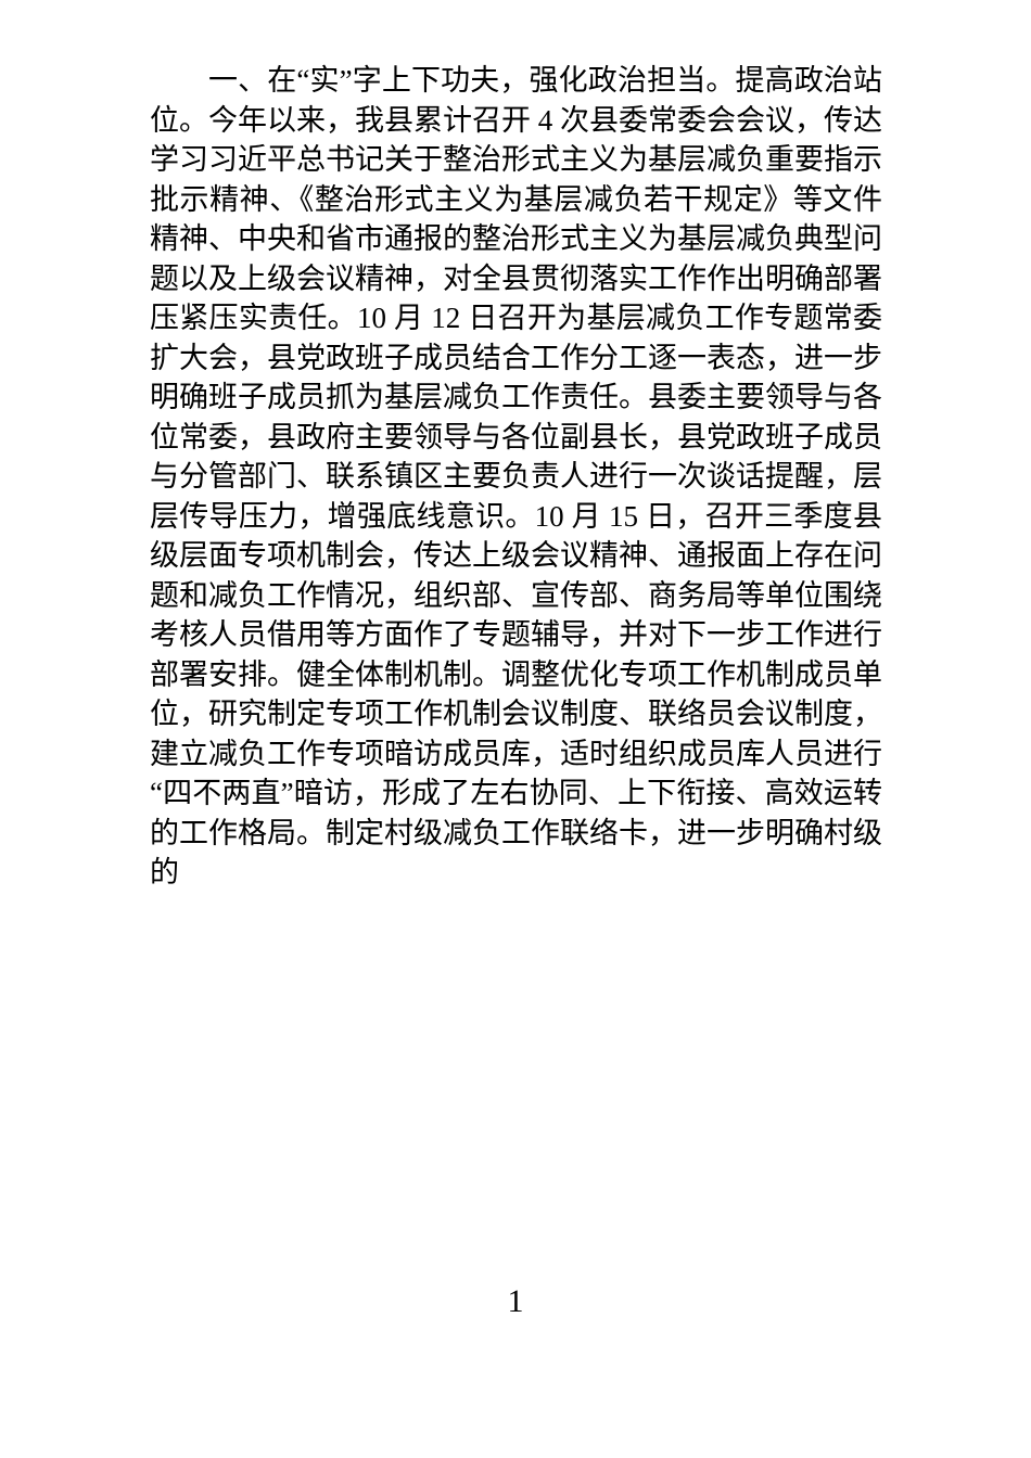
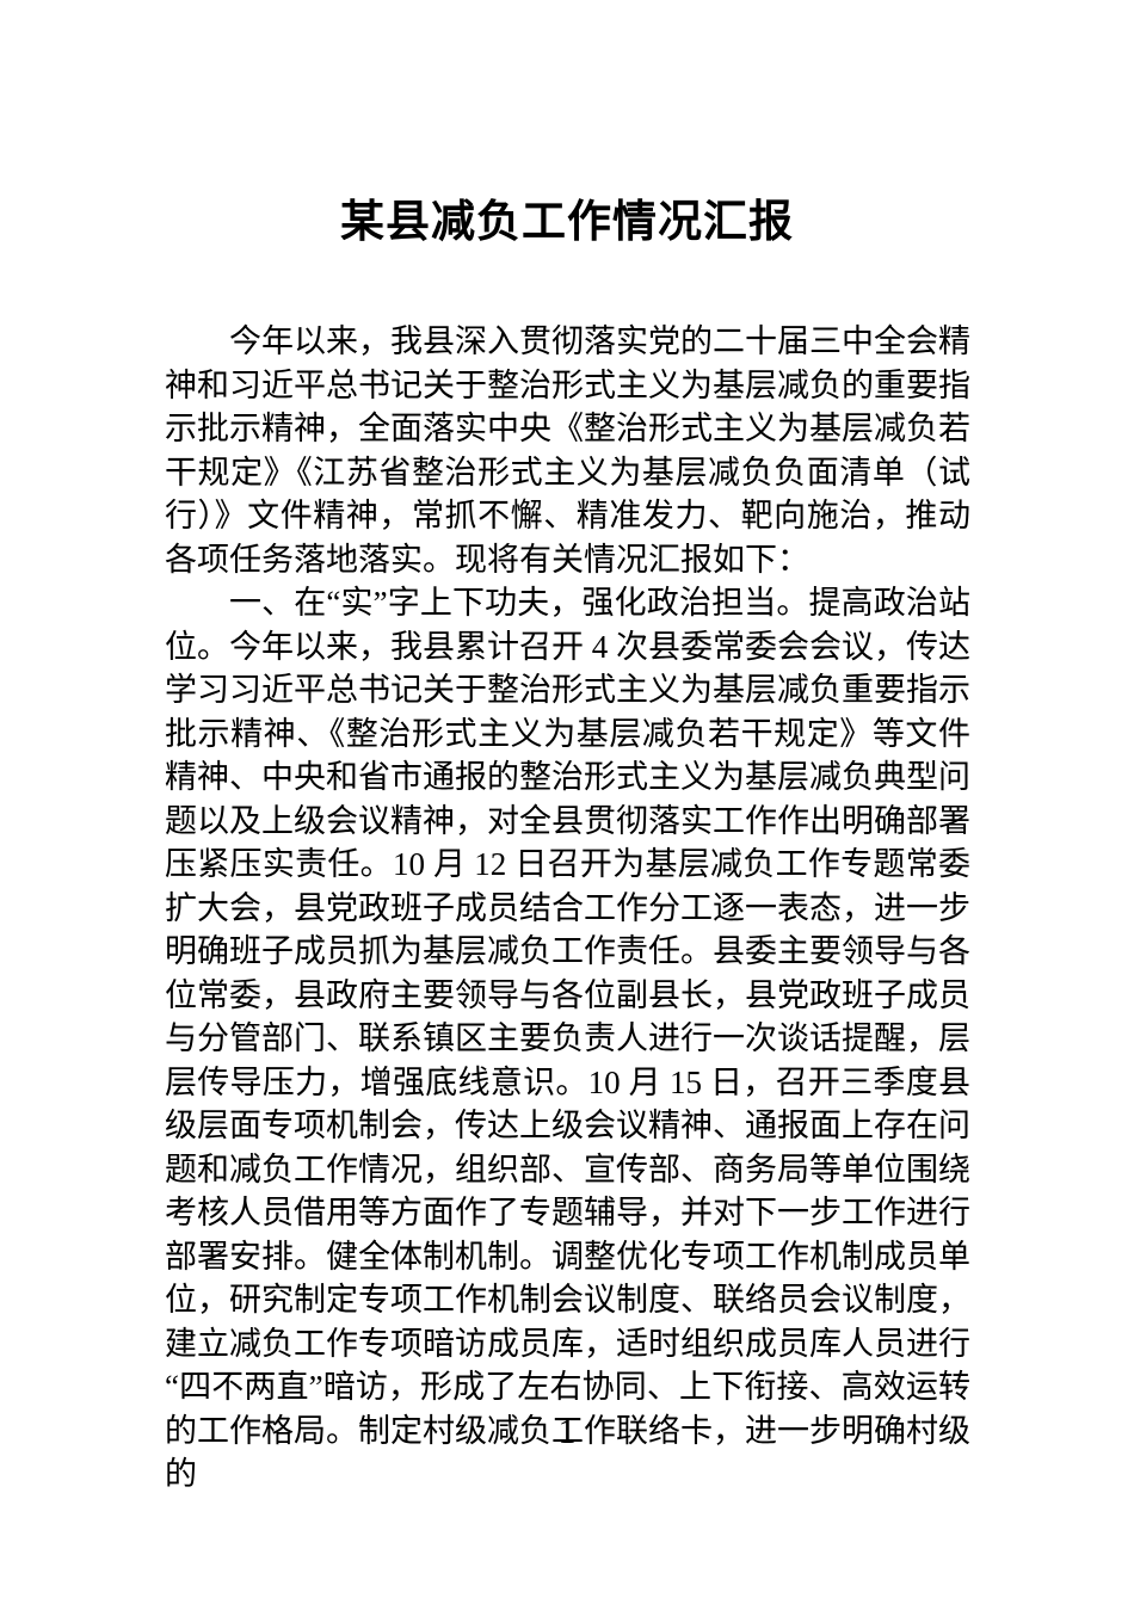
+ 某县减负工作情况汇报
+ 今年以来，我县深入贯彻落实党的二十届三中全会精神和习近平总书记关于整治形式主义为基层减负的重要指示批示精神，全面落实中央《整治形式主义为基层减负若干规定》《江苏省整治形式主义为基层减负负面清单（试行）》文件精神，常抓不懈、精准发力、靶向施治，推动各项任务落地落实。现将有关情况汇报如下：
  一、在“实”字上下功夫，强化政治担当。提高政治站位。今年以来，我县累计召开 4 次县委常委会会议，传达学习习近平总书记关于整治形式主义为基层减负重要指示批示精神、《整治形式主义为基层减负若干规定》等文件精神、中央和省市通报的整治形式主义为基层减负典型问题以及上级会议精神，对全县贯彻落实工作作出明确部署压紧压实责任。10 月 12 日召开为基层减负工作专题常委扩大会，县党政班子成员结合工作分工逐一表态，进一步明确班子成员抓为基层减负工作责任。县委主要领导与各位常委，县政府主要领导与各位副县长，县党政班子成员与分管部门、联系镇区主要负责人进行一次谈话提醒，层层传导压力，增强底线意识。10 月 15 日，召开三季度县级层面专项机制会，传达上级会议精神、通报面上存在问题和减负工作情况，组织部、宣传部、商务局等单位围绕考核人员借用等方面作了专题辅导，并对下一步工作进行部署安排。健全体制机制。调整优化专项工作机制成员单位，研究制定专项工作机制会议制度、联络员会议制度，建立减负工作专项暗访成员库，适时组织成员库人员进行“四不两直”暗访，形成了左右协同、上下衔接、高效运转的工作格局。制定村级减负工作联络卡，进一步明确村级的
  1
